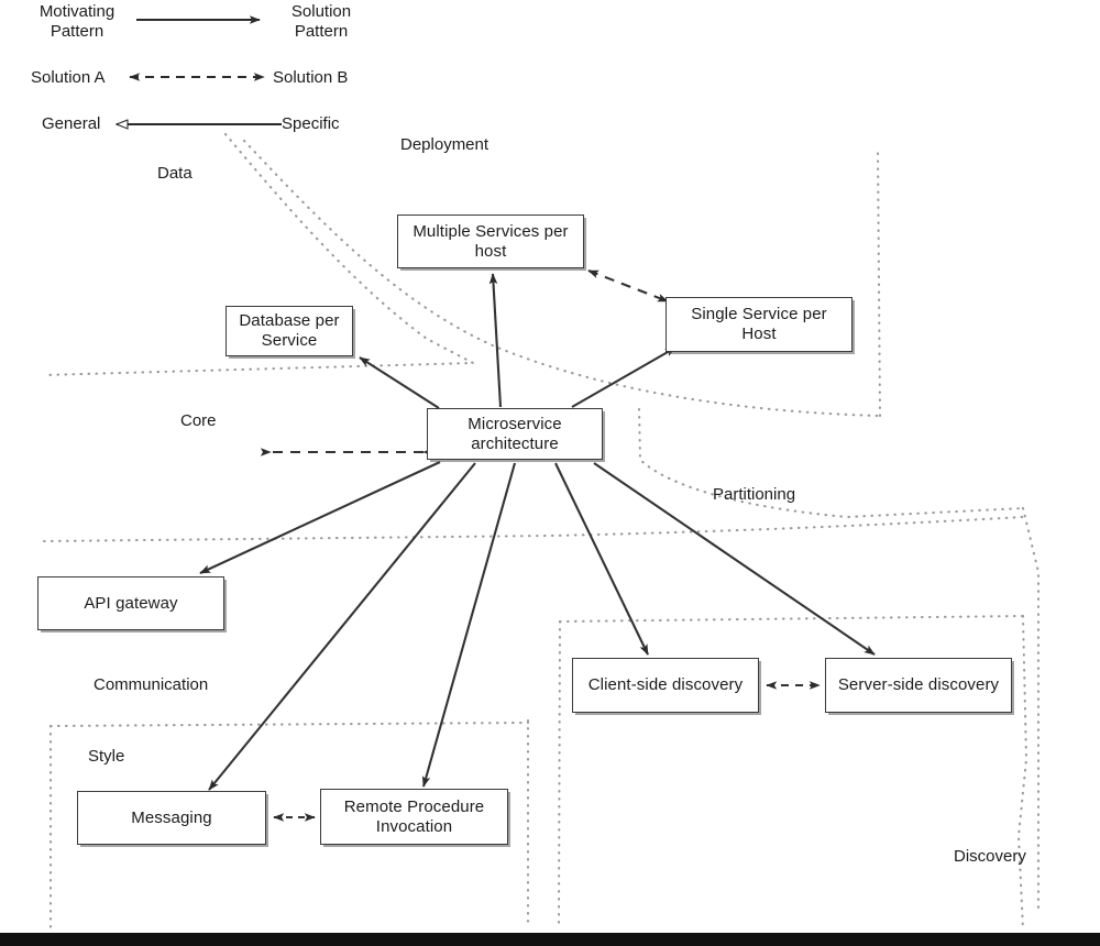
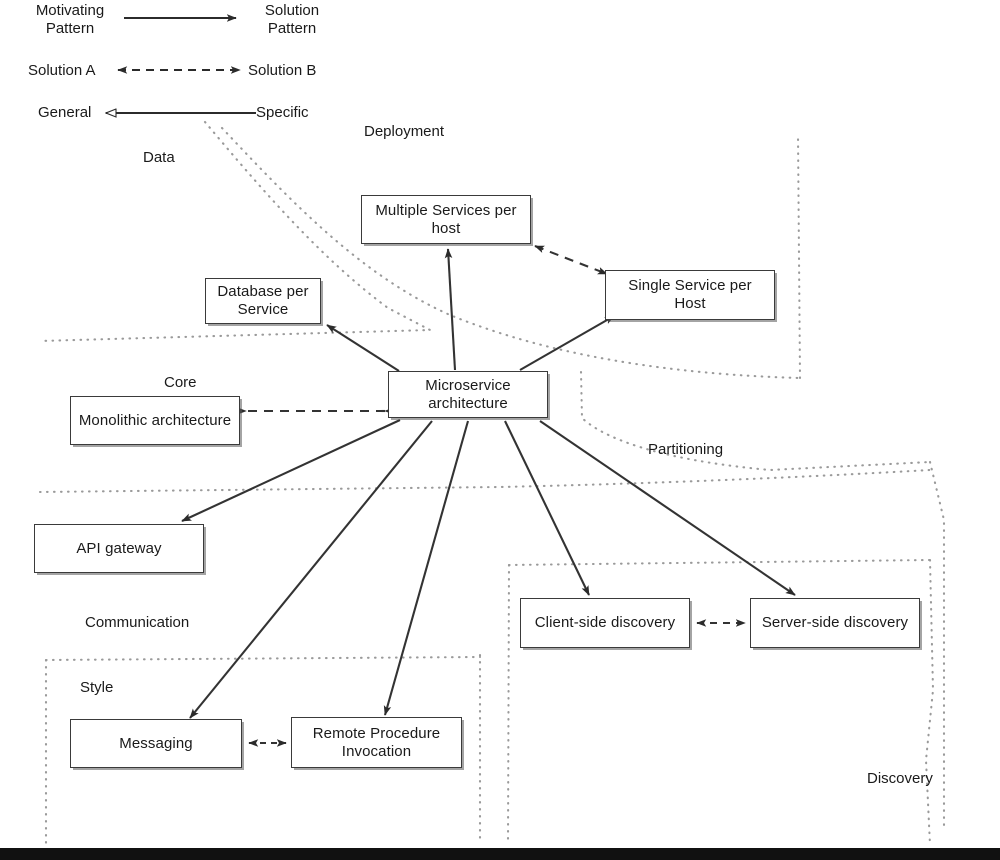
  Motivating
  Pattern
  Solution
  Pattern
  Solution A
  Solution B
  General
  Specific
  Data
  Deployment
  Core
  Partitioning
  Communication
  Style
  Discovery
  Multiple Services per host
  Single Service per Host
  Database per Service
  Microservice architecture
+ Monolithic architecture
  API gateway
  Client-side discovery
  Server-side discovery
  Messaging
  Remote Procedure Invocation
